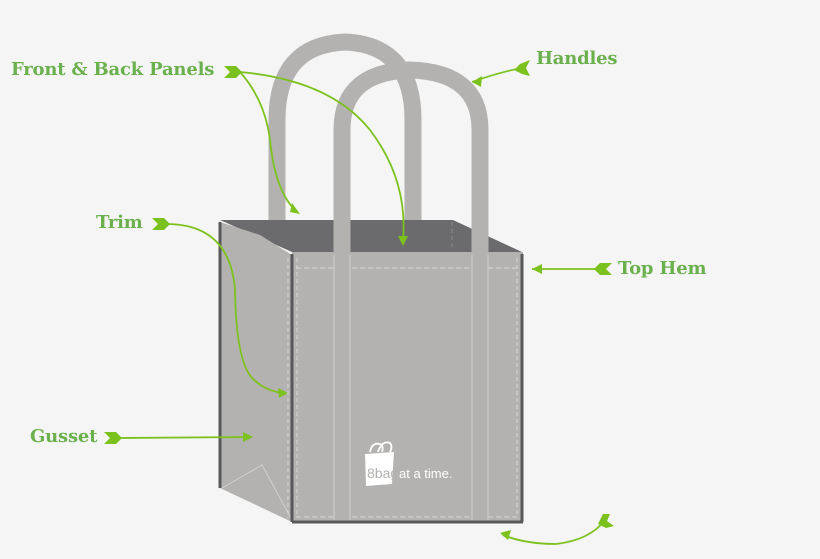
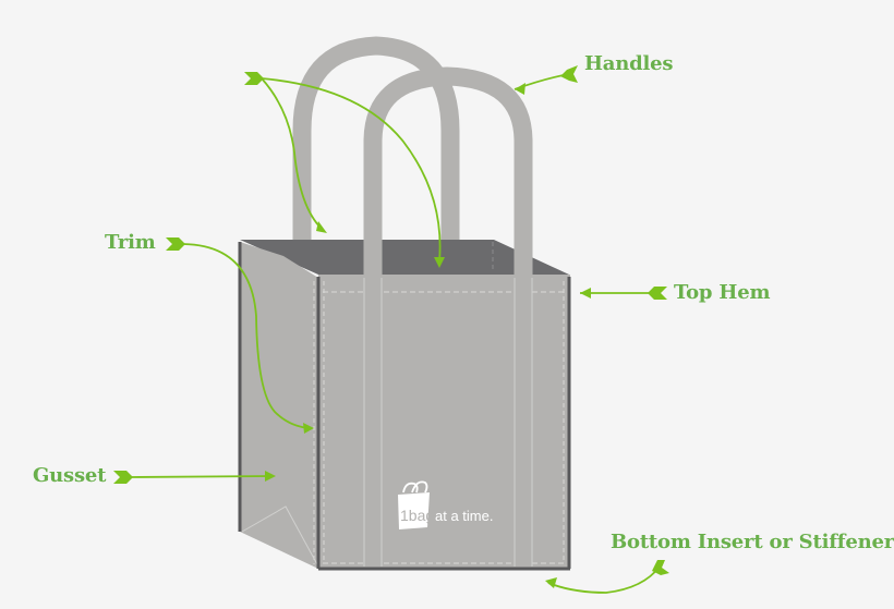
- Front & Back Panels
  Handles
  Trim
  Top Hem
  Gusset
+ Bottom Insert or Stiffener
- 8bag
+ 1bag
  at a time.
